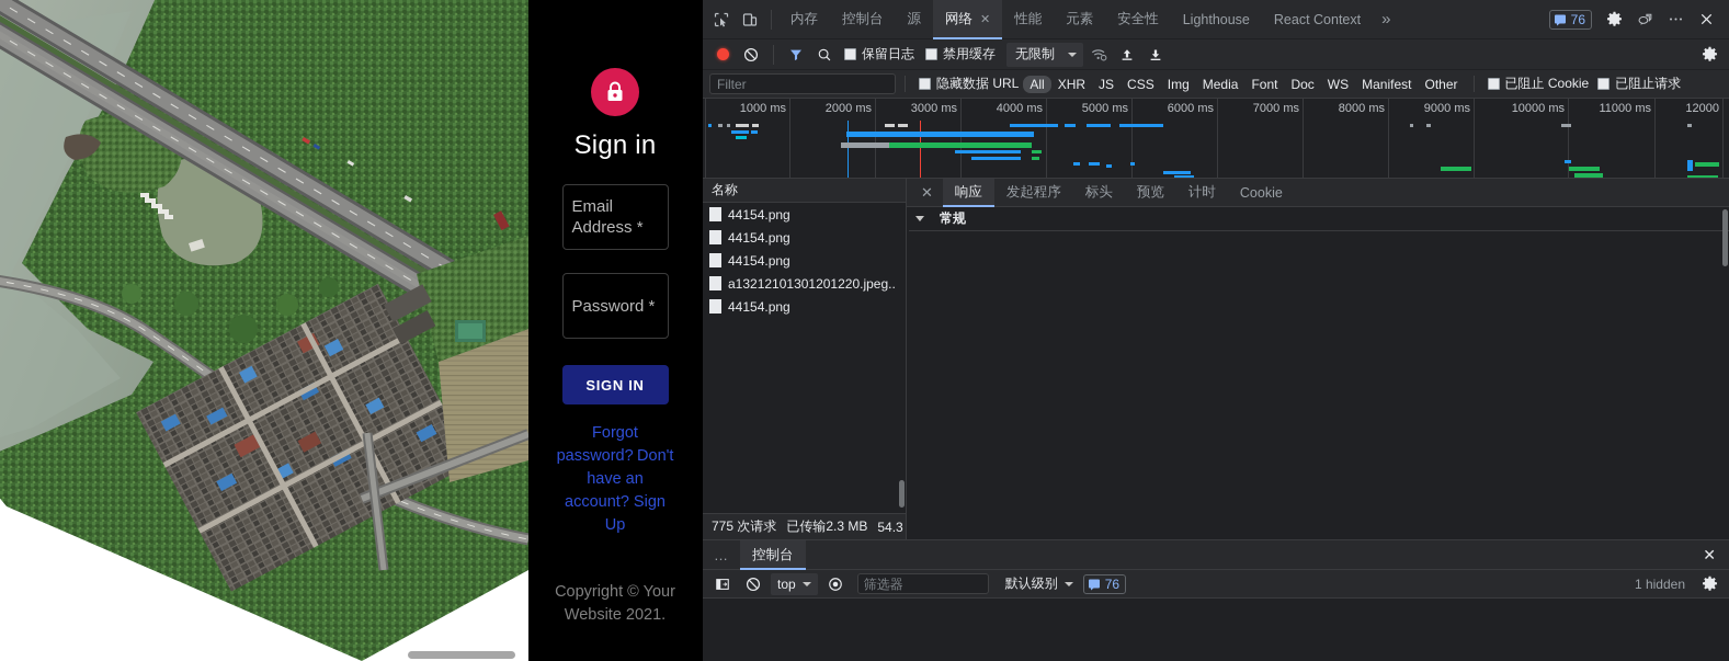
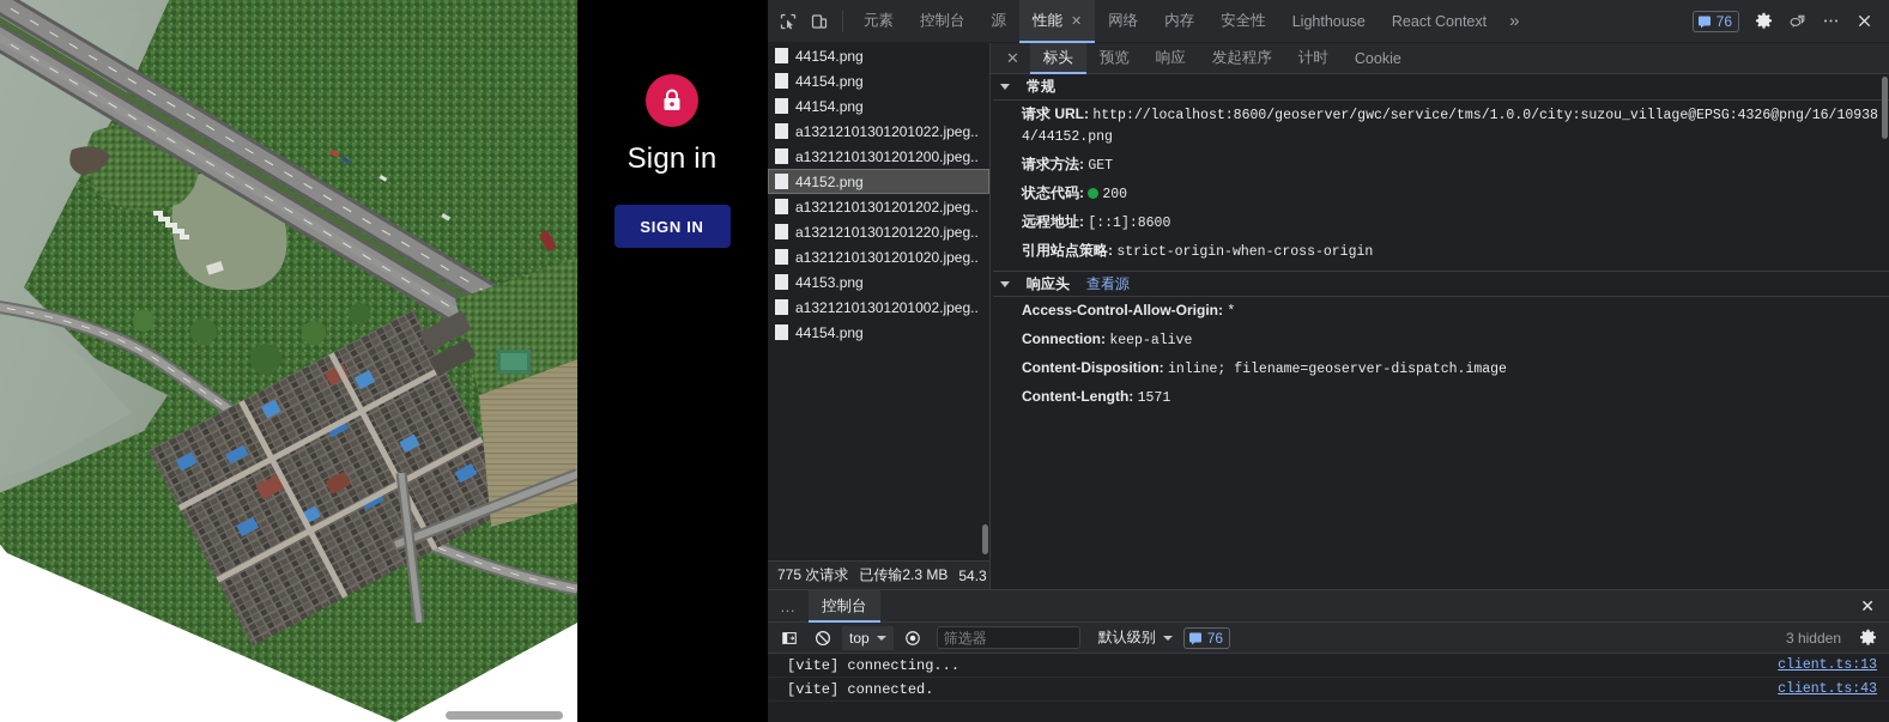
  Sign in
- Email Address *
- Password *
  SIGN IN
- Forgot password? Don't have an account? Sign Up
- Copyright © Your Website 2021.
- 内存
+ 元素
  控制台
  源
- 网络
+ 性能
  ✕
- 性能
+ 网络
- 元素
+ 内存
  安全性
  Lighthouse
  React Context
  »
  76
- 保留日志
- 禁用缓存
- 无限制
- Filter
- 隐藏数据 URL
- All
- XHR
- JS
- CSS
- Img
- Media
- Font
- Doc
- WS
- Manifest
- Other
- 已阻止 Cookie
- 已阻止请求
- 1000 ms
- 2000 ms
- 3000 ms
- 4000 ms
- 5000 ms
- 6000 ms
- 7000 ms
- 8000 ms
- 9000 ms
- 10000 ms
- 11000 ms
- 12000
- 名称
  44154.png
  44154.png
  44154.png
+ a13212101301201022.jpeg..
+ a13212101301201200.jpeg..
+ 44152.png
+ a13212101301201202.jpeg..
  a13212101301201220.jpeg..
+ a13212101301201020.jpeg..
+ 44153.png
+ a13212101301201002.jpeg..
  44154.png
  775 次请求
  已传输2.3 MB
  54.3
  ✕
- 响应
+ 标头
- 发起程序
+ 预览
- 标头
+ 响应
- 预览
+ 发起程序
  计时
  Cookie
  常规
+ 请求 URL: http://localhost:8600/geoserver/gwc/service/tms/1.0.0/city:suzou_village@EPSG:4326@png/16/109384/44152.png
+ 请求方法: GET
+ 状态代码: 200
+ 远程地址: [::1]:8600
+ 引用站点策略: strict-origin-when-cross-origin
+ 响应头
+ 查看源
+ Access-Control-Allow-Origin: *
+ Connection: keep-alive
+ Content-Disposition: inline; filename=geoserver-dispatch.image
+ Content-Length: 1571
  …
  控制台
  ✕
  top
  筛选器
  默认级别
  76
- 1 hidden
+ 3 hidden
+ [vite] connecting...
+ client.ts:13
+ [vite] connected.
+ client.ts:43
